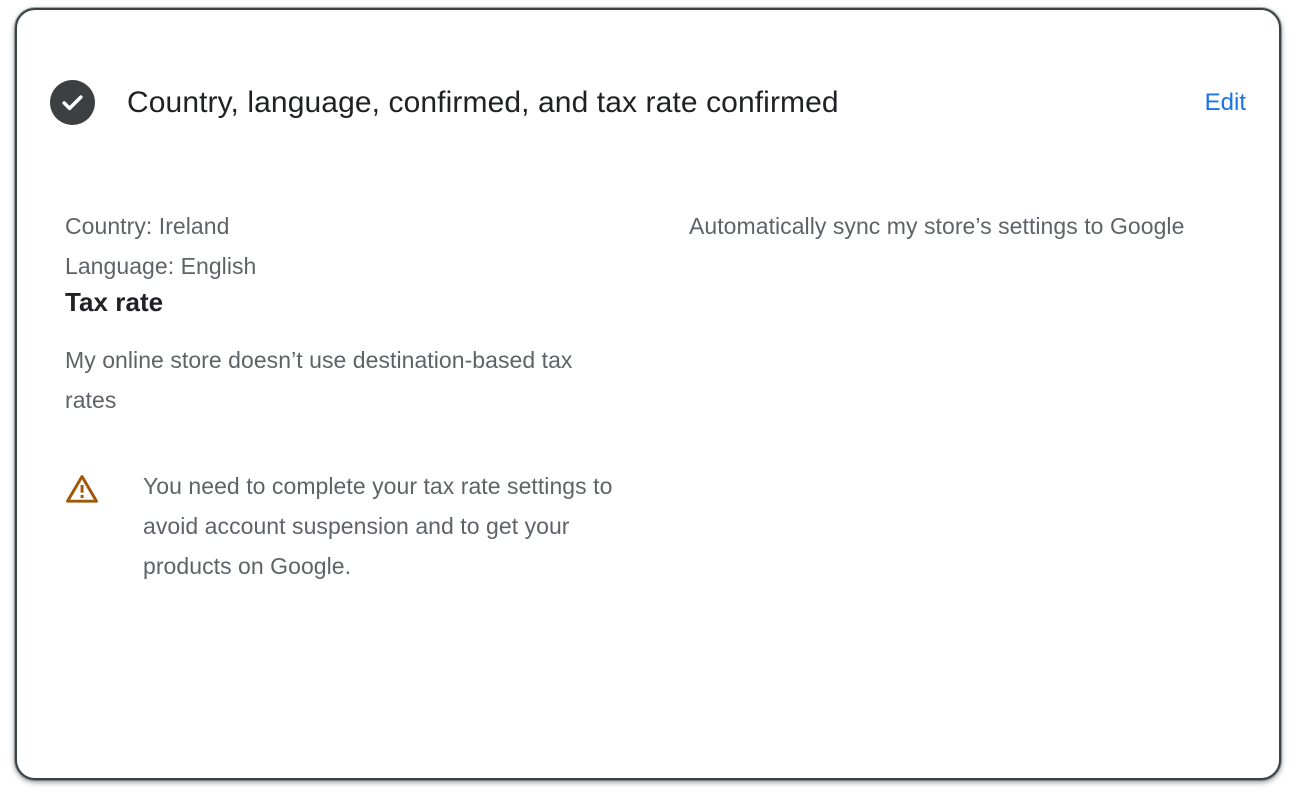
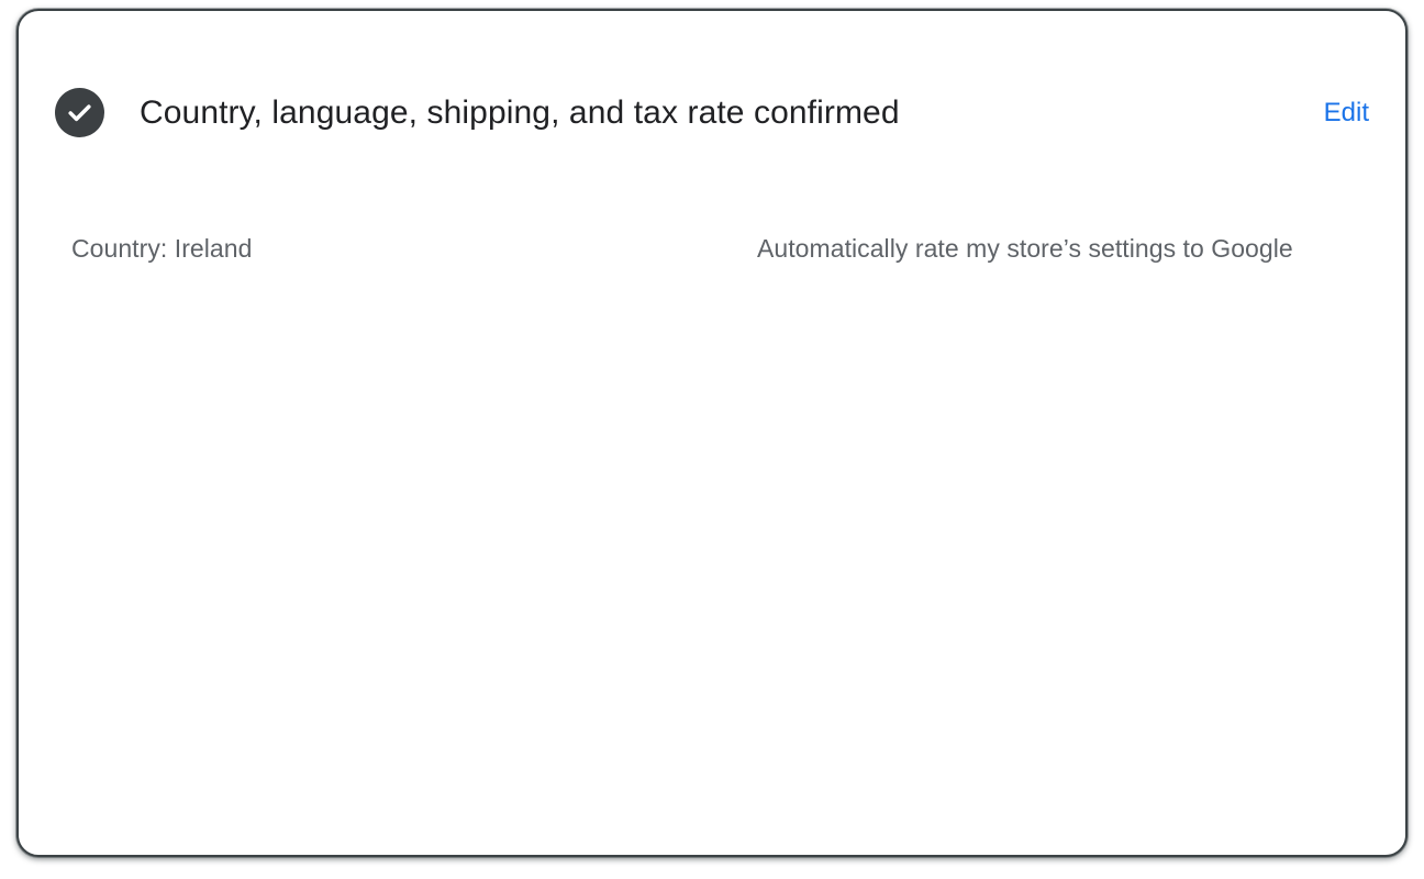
- Country, language, confirmed, and tax rate confirmed
+ Country, language, shipping, and tax rate confirmed
  Edit
  Country: Ireland
- Language: English
- Tax rate
- My online store doesn’t use destination-based tax rates
- You need to complete your tax rate settings to avoid account suspension and to get your products on Google.
- Automatically sync my store’s settings to Google
+ Automatically rate my store’s settings to Google
